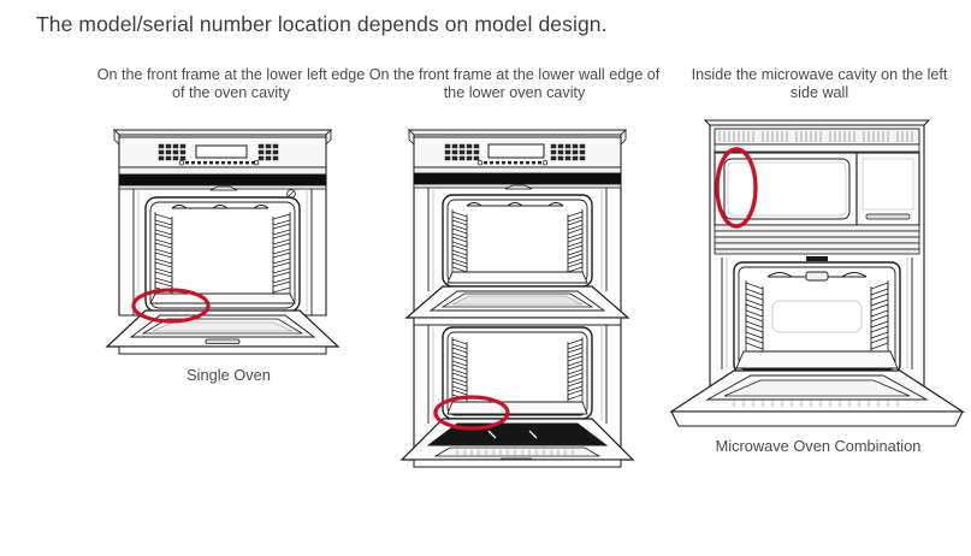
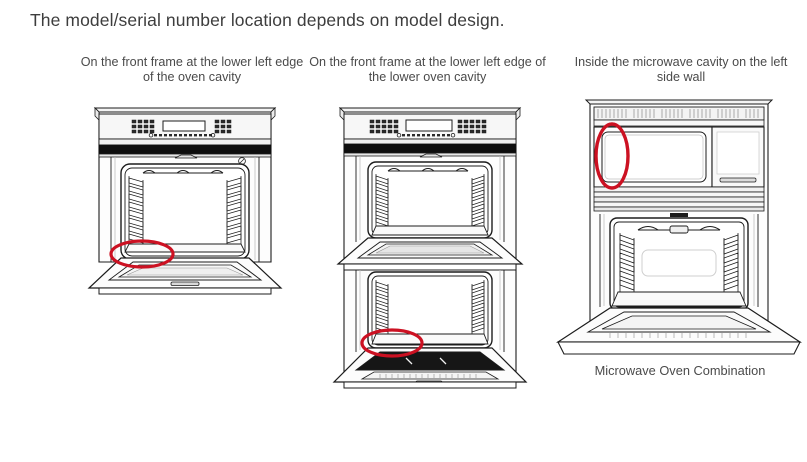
  The model/serial number location depends on model design.
  On the front frame at the lower left edge of the oven cavity
- On the front frame at the lower wall edge of the lower oven cavity
+ On the front frame at the lower left edge of the lower oven cavity
  Inside the microwave cavity on the left side wall
- Single Oven
  Microwave Oven Combination
